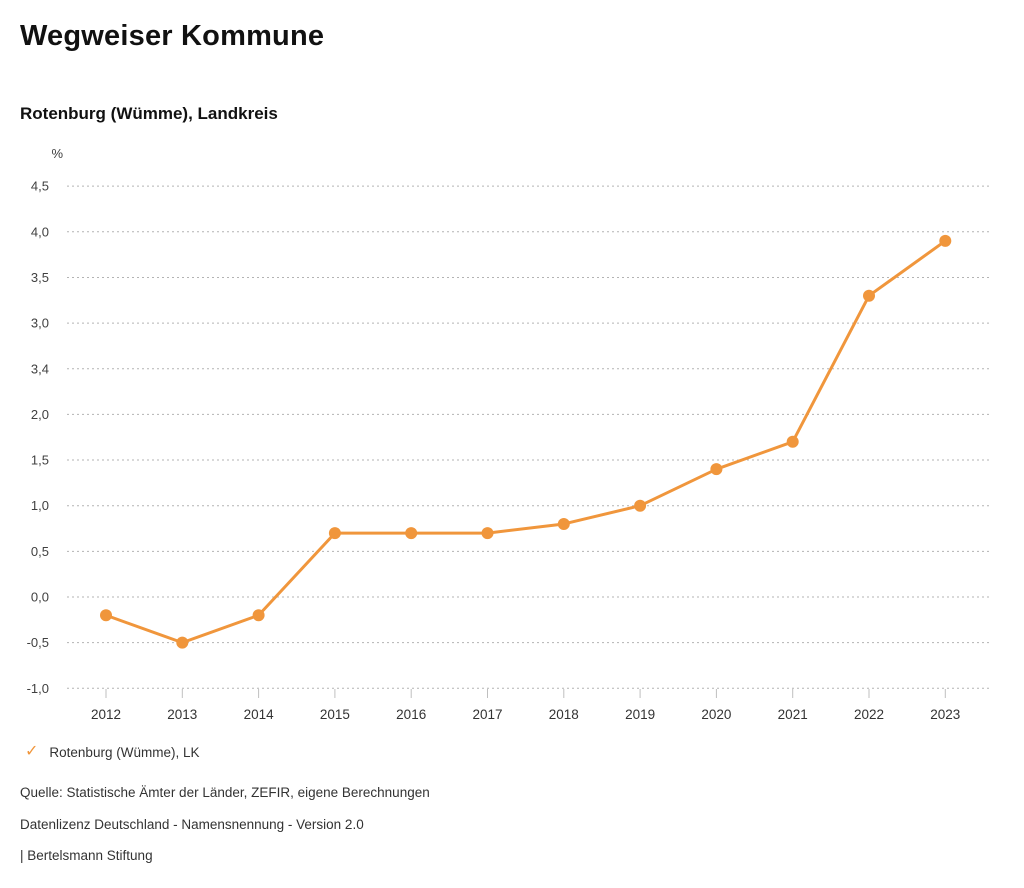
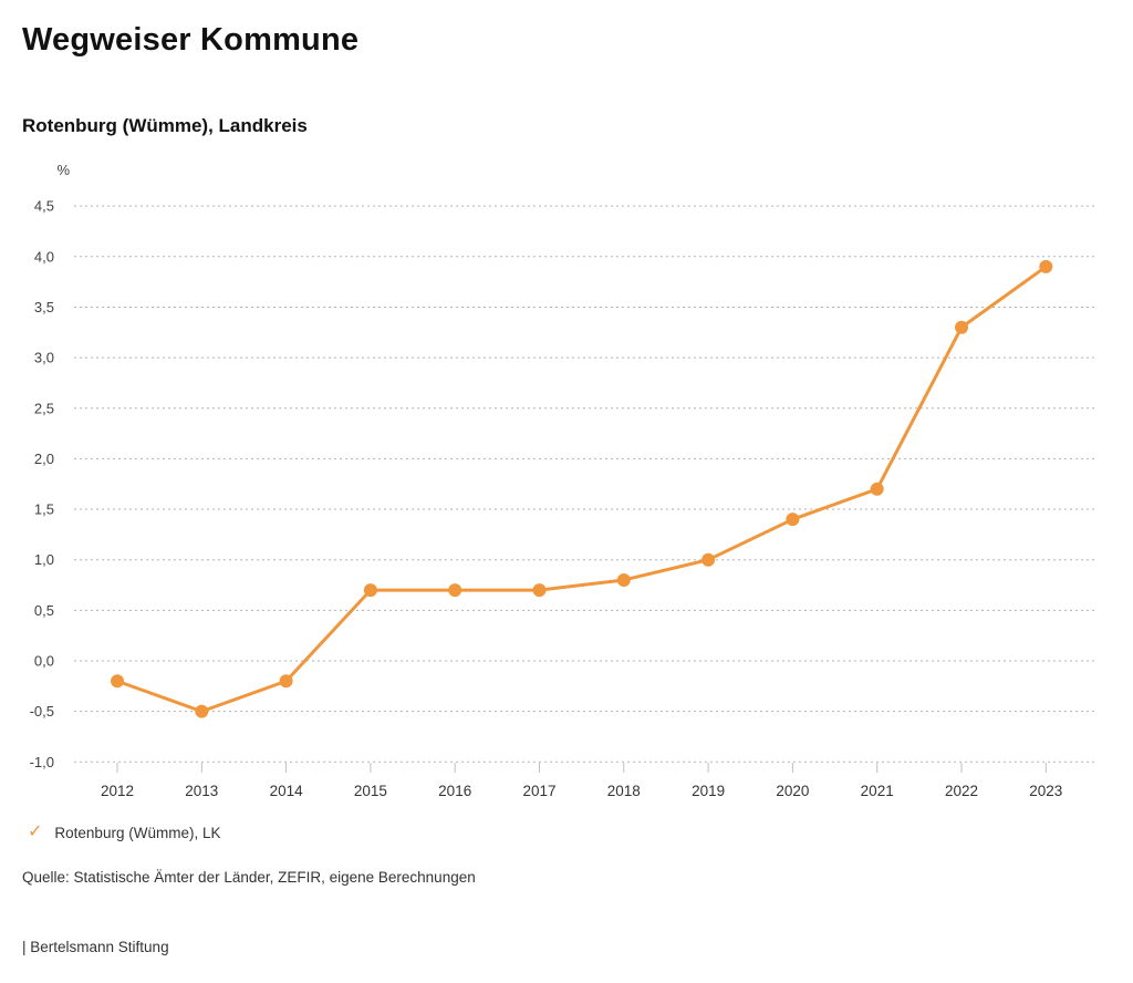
  Wegweiser Kommune
  Rotenburg (Wümme), Landkreis
  %
  4,5
  4,0
  3,5
  3,0
- 3,4
+ 2,5
  2,0
  1,5
  1,0
  0,5
  0,0
  -0,5
  -1,0
  2012
  2013
  2014
  2015
  2016
  2017
  2018
  2019
  2020
  2021
  2022
  2023
  ✓
  Rotenburg (Wümme), LK
  Quelle: Statistische Ämter der Länder, ZEFIR, eigene Berechnungen
- Datenlizenz Deutschland - Namensnennung - Version 2.0
  | Bertelsmann Stiftung
